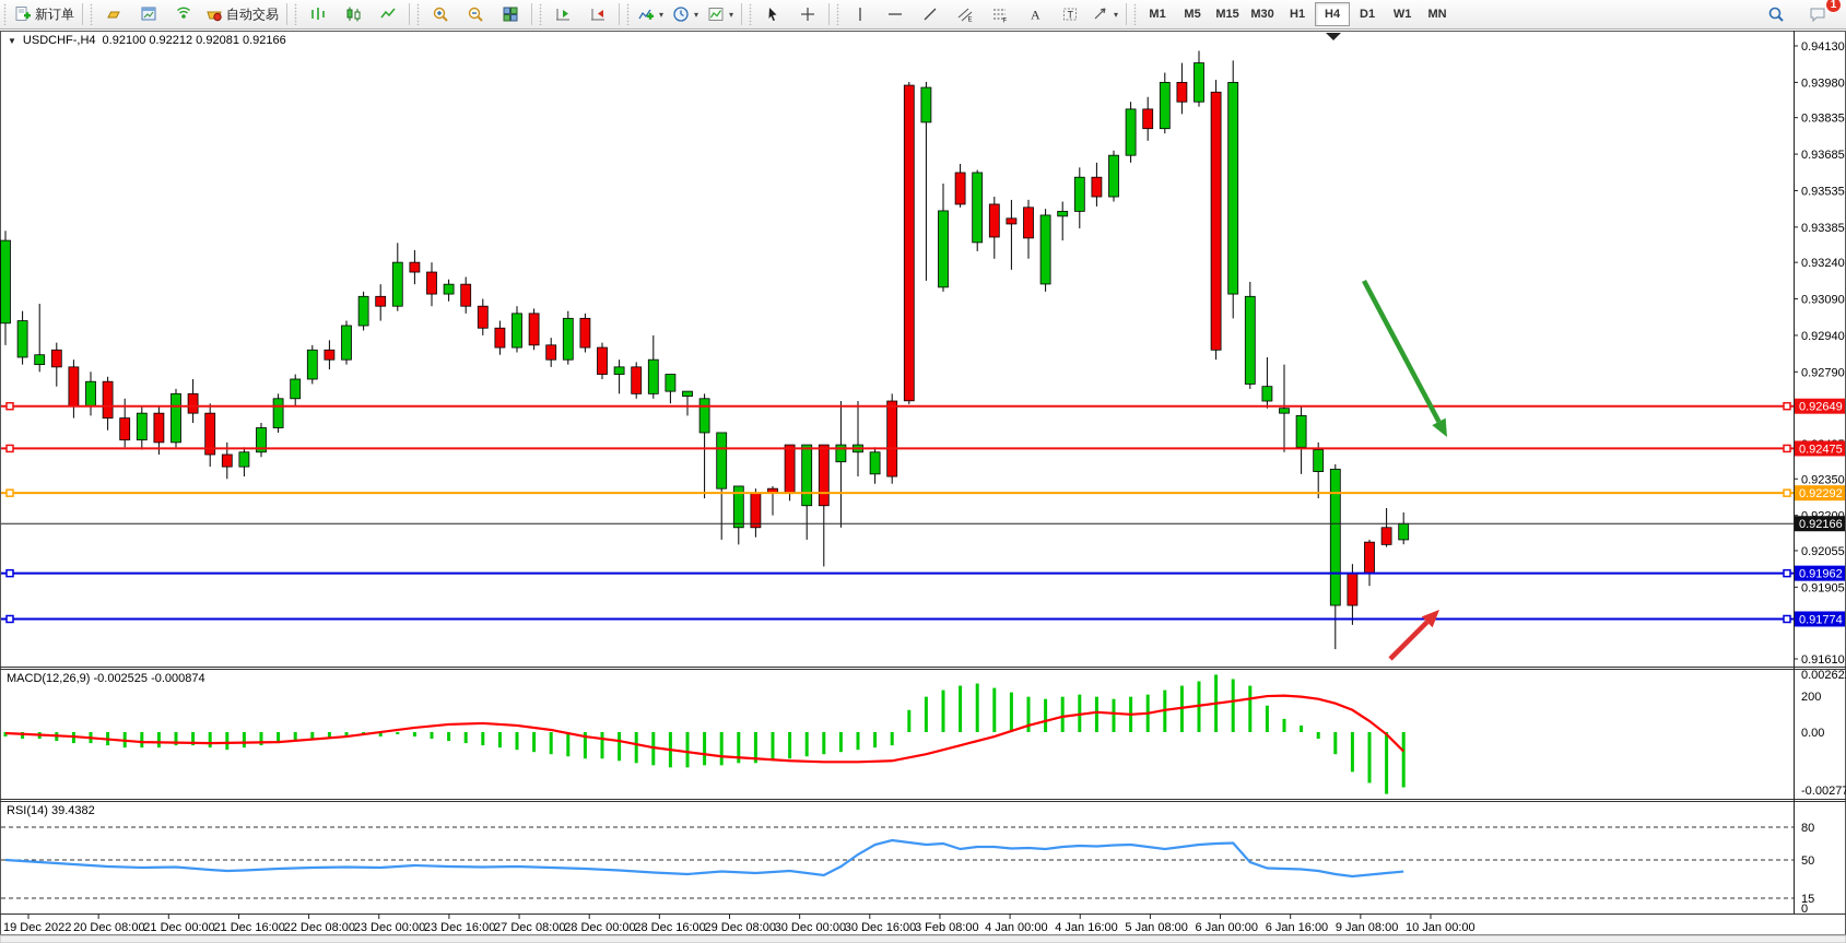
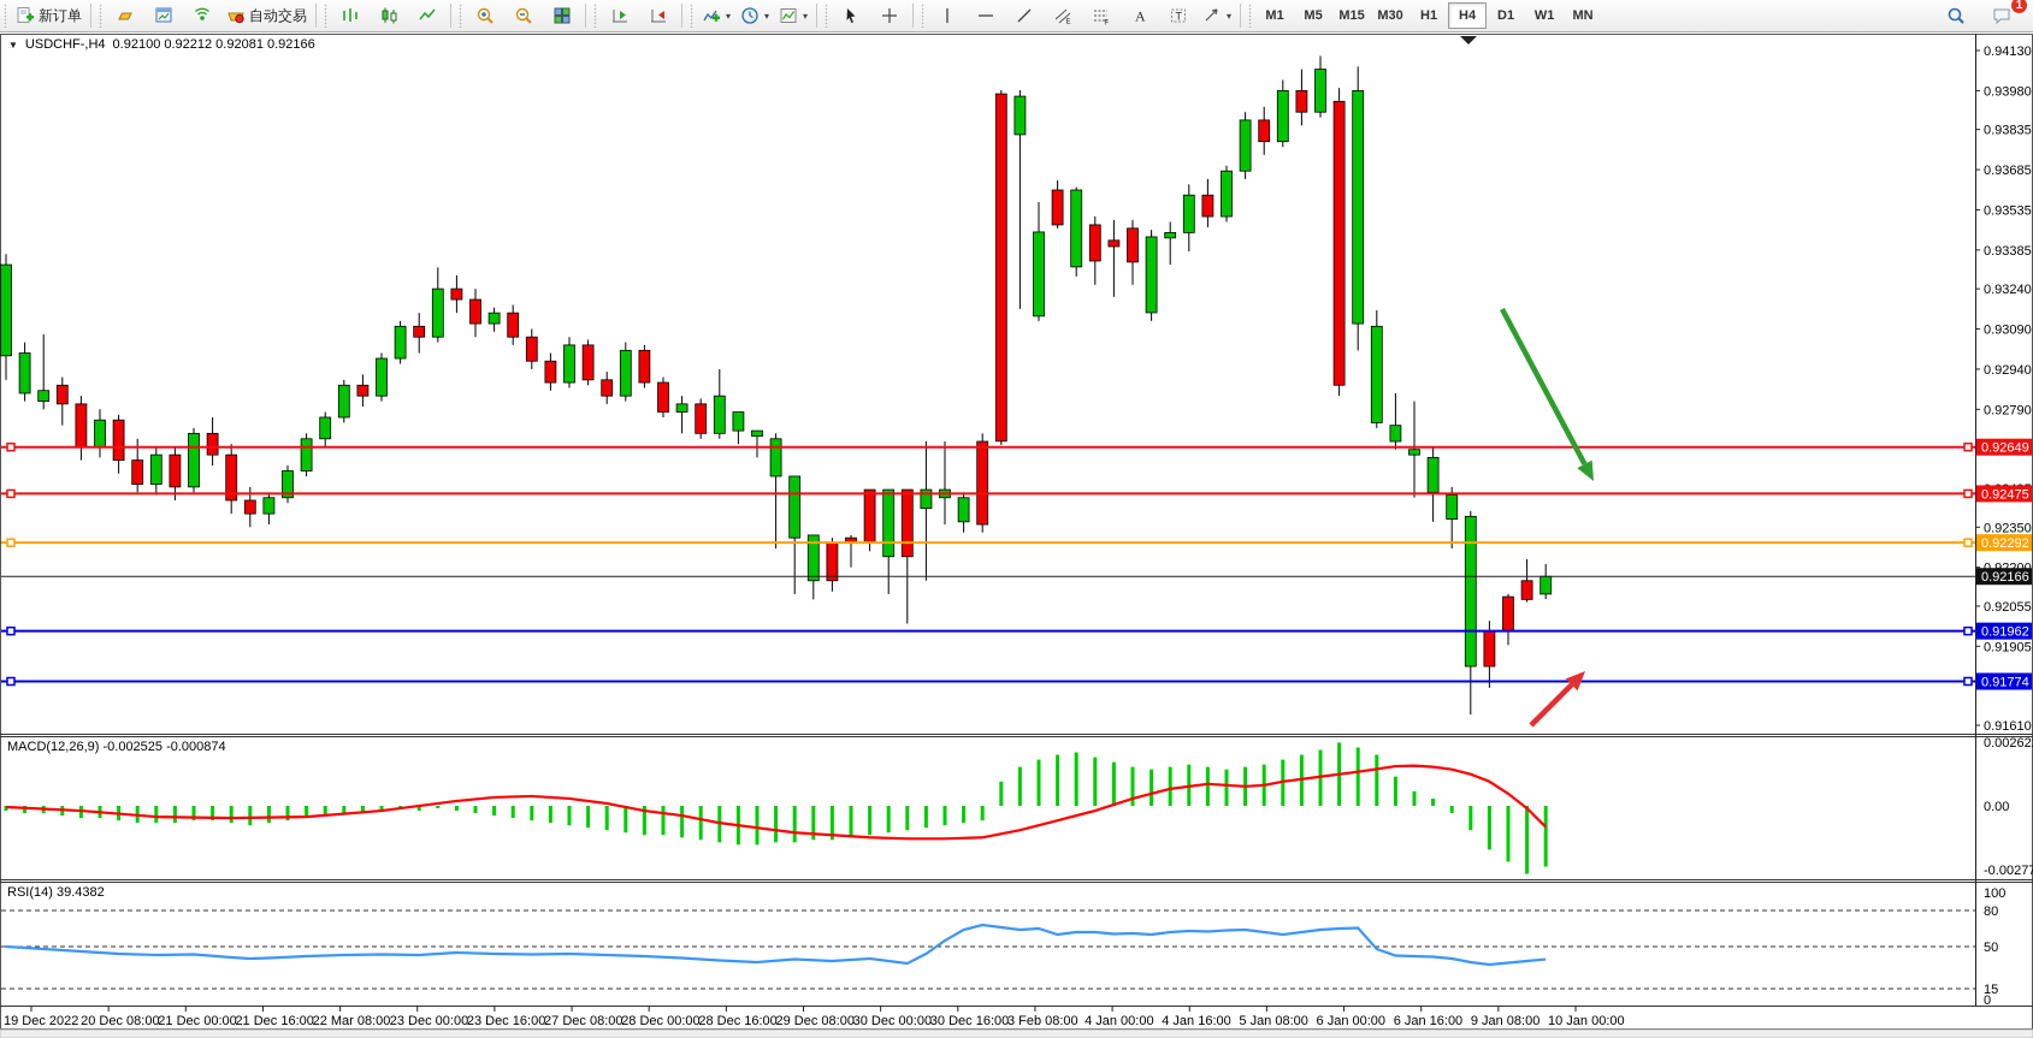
  新订单
  自动交易
  ▾
  ▾
  ▾
  A
  T
  ▾
  M1
  M5
  M15
  M30
  H1
  H4
  D1
  W1
  MN
  1
  0.94130
  0.93980
  0.93835
  0.93685
  0.93535
  0.93385
  0.93240
  0.93090
  0.92940
  0.92790
  0.92350
  0.92055
  0.91905
  0.91610
  19 Dec 2022
  20 Dec 08:00
  21 Dec 00:00
  21 Dec 16:00
- 22 Dec 08:00
+ 22 Mar 08:00
  23 Dec 00:00
  23 Dec 16:00
  27 Dec 08:00
  28 Dec 00:00
  28 Dec 16:00
  29 Dec 08:00
  30 Dec 00:00
  30 Dec 16:00
  3 Feb 08:00
  4 Jan 00:00
  4 Jan 16:00
  5 Jan 08:00
  6 Jan 00:00
  6 Jan 16:00
  9 Jan 08:00
  10 Jan 00:00
- 200
+ 100
  80
  50
  15
  0
  0.00262
  0.00
  -0.00277
  0.92649
  0.92475
  0.92292
  0.91962
  0.91774
  0.92166
  ▼
  USDCHF-,H4
  0.92100 0.92212 0.92081 0.92166
  MACD(12,26,9) -0.002525 -0.000874
  RSI(14) 39.4382
